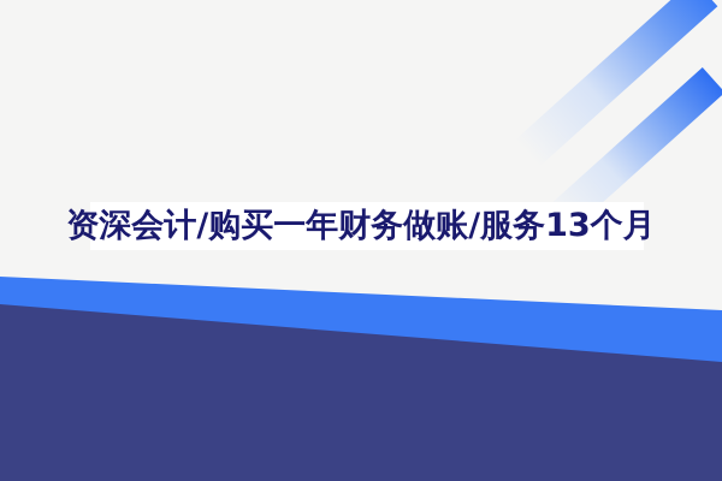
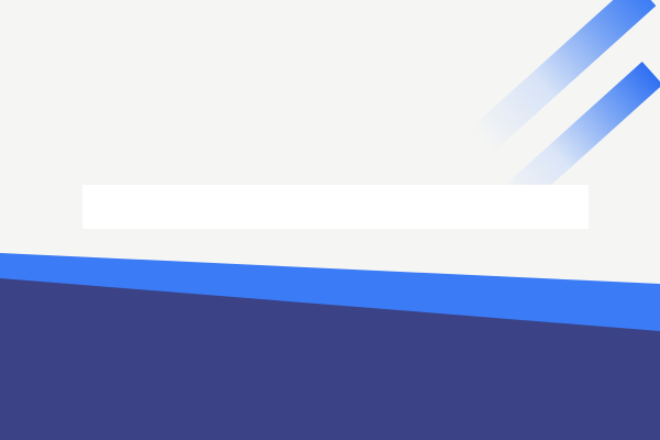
- 资深会计/购买一年财务做账/服务13个月
